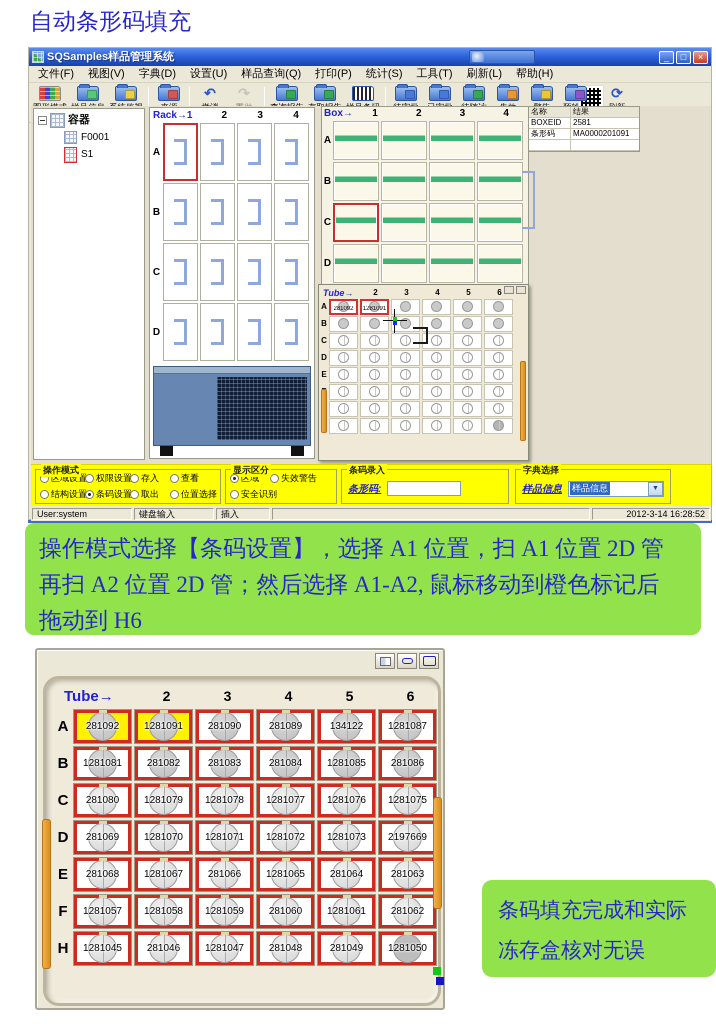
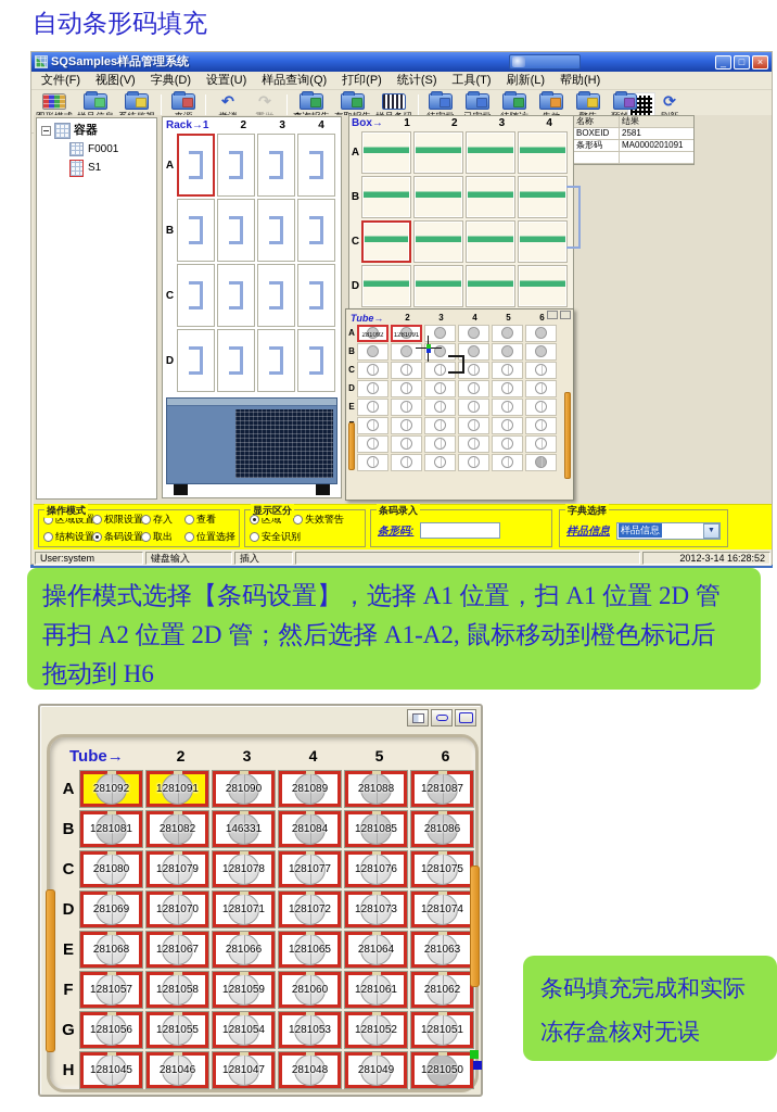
  自动条形码填充
  SQSamples样品管理系统
  _
  □
  ×
  文件(F)
  视图(V)
  字典(D)
  设置(U)
  样品查询(Q)
  打印(P)
  统计(S)
  工具(T)
  刷新(L)
  帮助(H)
  ↶
  ↷
  ⟳
  容器
  F0001
  S1
  Rack→1
  2
  3
  4
  A
  B
  C
  D
  Box→
  1
  2
  3
  4
  A
  B
  C
  D
  Tube→
  2
  3
  4
  5
  6
  A
  B
  C
  D
  E
  名称
  结果
  BOXEID
  2581
  条形码
  MA0000201091
  操作模式
  区域设置
  权限设置
  存入
  查看
  结构设置
  条码设置
  取出
  位置选择
  显示区分
  区域
  失效警告
  安全识别
  条码录入
  条形码:
  字典选择
  样品信息
  样品信息
  User:system
  键盘输入
  插入
  2012-3-14 16:28:52
  操作模式选择【条码设置】，选择 A1 位置，扫 A1 位置 2D 管
  再扫 A2 位置 2D 管；然后选择 A1-A2, 鼠标移动到橙色标记后
  拖动到 H6
  Tube→
  2
  3
  4
  5
  6
  A
  281092
  1281091
  281090
  281089
- 134122
+ 281088
  1281087
  B
  1281081
  281082
- 281083
+ 146331
  281084
  1281085
  281086
  C
  281080
  1281079
  1281078
  1281077
  1281076
  1281075
  D
  281069
  1281070
  1281071
  1281072
  1281073
- 2197669
+ 1281074
  E
  281068
  1281067
  281066
  1281065
  281064
  281063
  F
  1281057
  1281058
  1281059
  281060
  1281061
  281062
+ G
+ 1281056
+ 1281055
+ 1281054
+ 1281053
+ 1281052
+ 1281051
  H
  1281045
  281046
  1281047
  281048
  281049
  1281050
  条码填充完成和实际
  冻存盒核对无误
